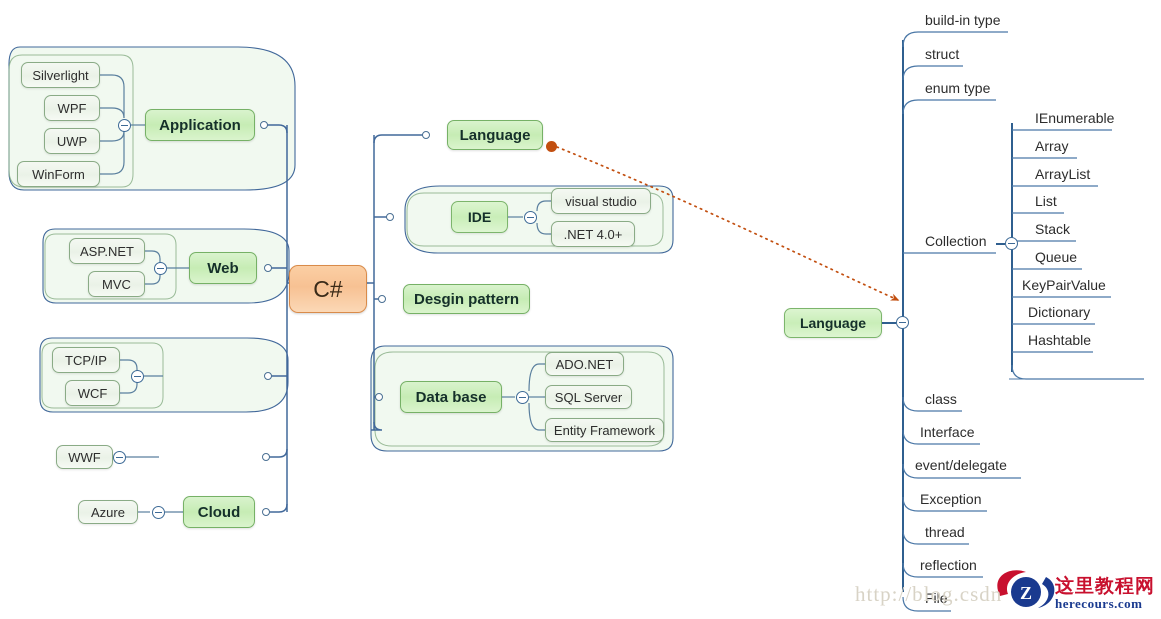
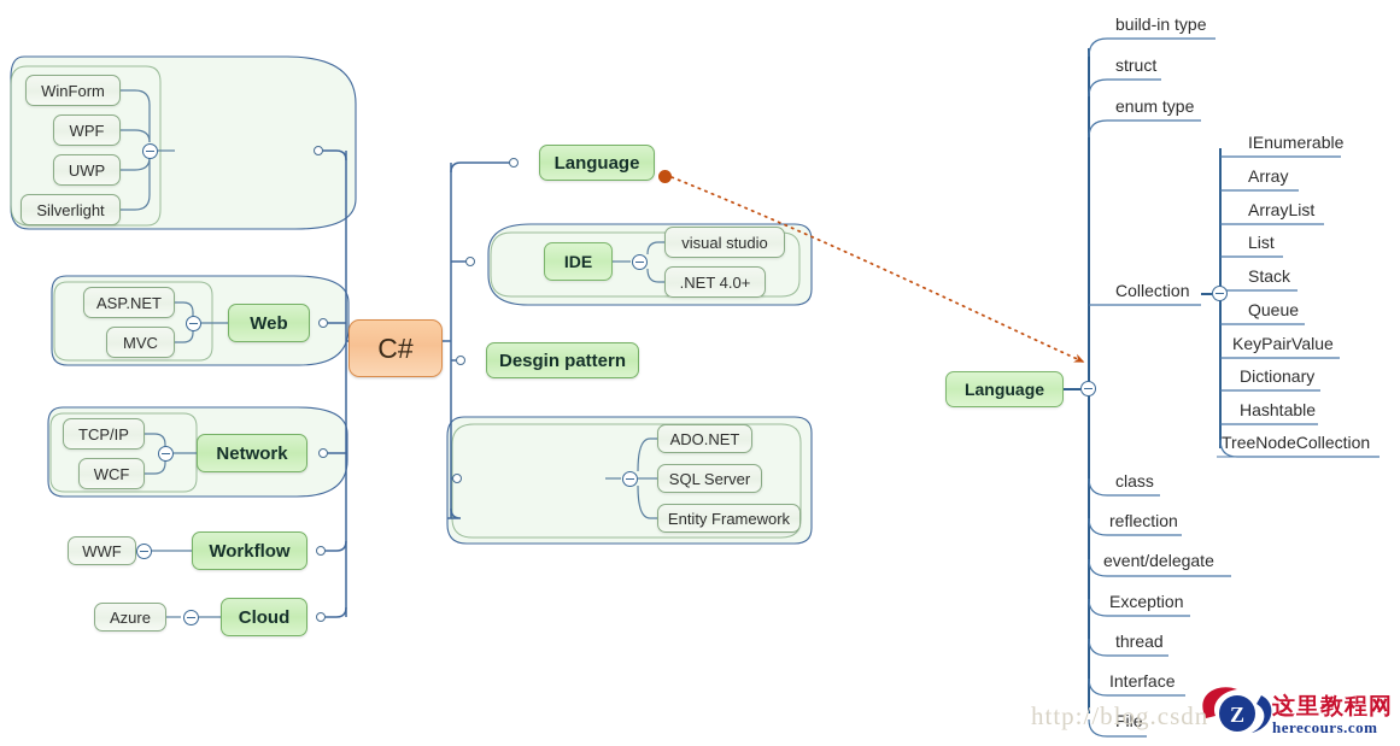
  Z
  C#
- Application
- Silverlight
+ WinForm
  WPF
  UWP
- WinForm
+ Silverlight
  Web
  ASP.NET
  MVC
+ Network
  TCP/IP
  WCF
+ Workflow
  WWF
  Cloud
  Azure
  Language
  IDE
  visual studio
  .NET 4.0+
  Desgin pattern
- Data base
  ADO.NET
  SQL Server
  Entity Framework
  Language
  build-in type
  struct
  enum type
  Collection
  IEnumerable
  Array
  ArrayList
  List
  Stack
  Queue
  KeyPairValue
  Dictionary
  Hashtable
+ TreeNodeCollection
  class
- Interface
+ reflection
  event/delegate
  Exception
  thread
- reflection
+ Interface
  File
  http://blog.csdn
  这里教程网
  herecours.com
